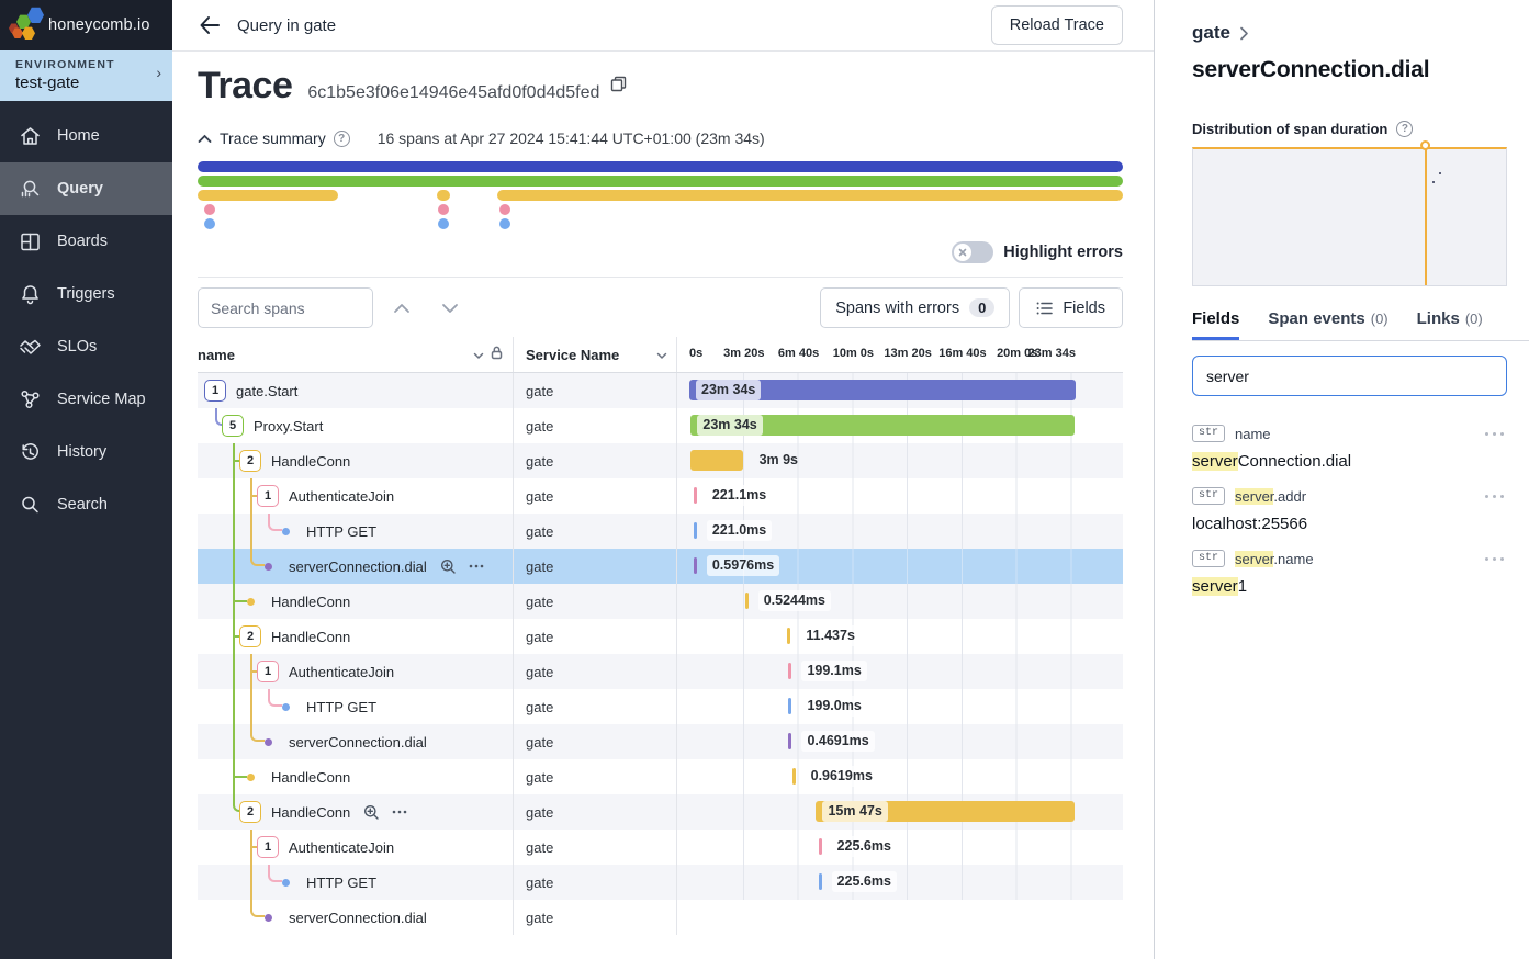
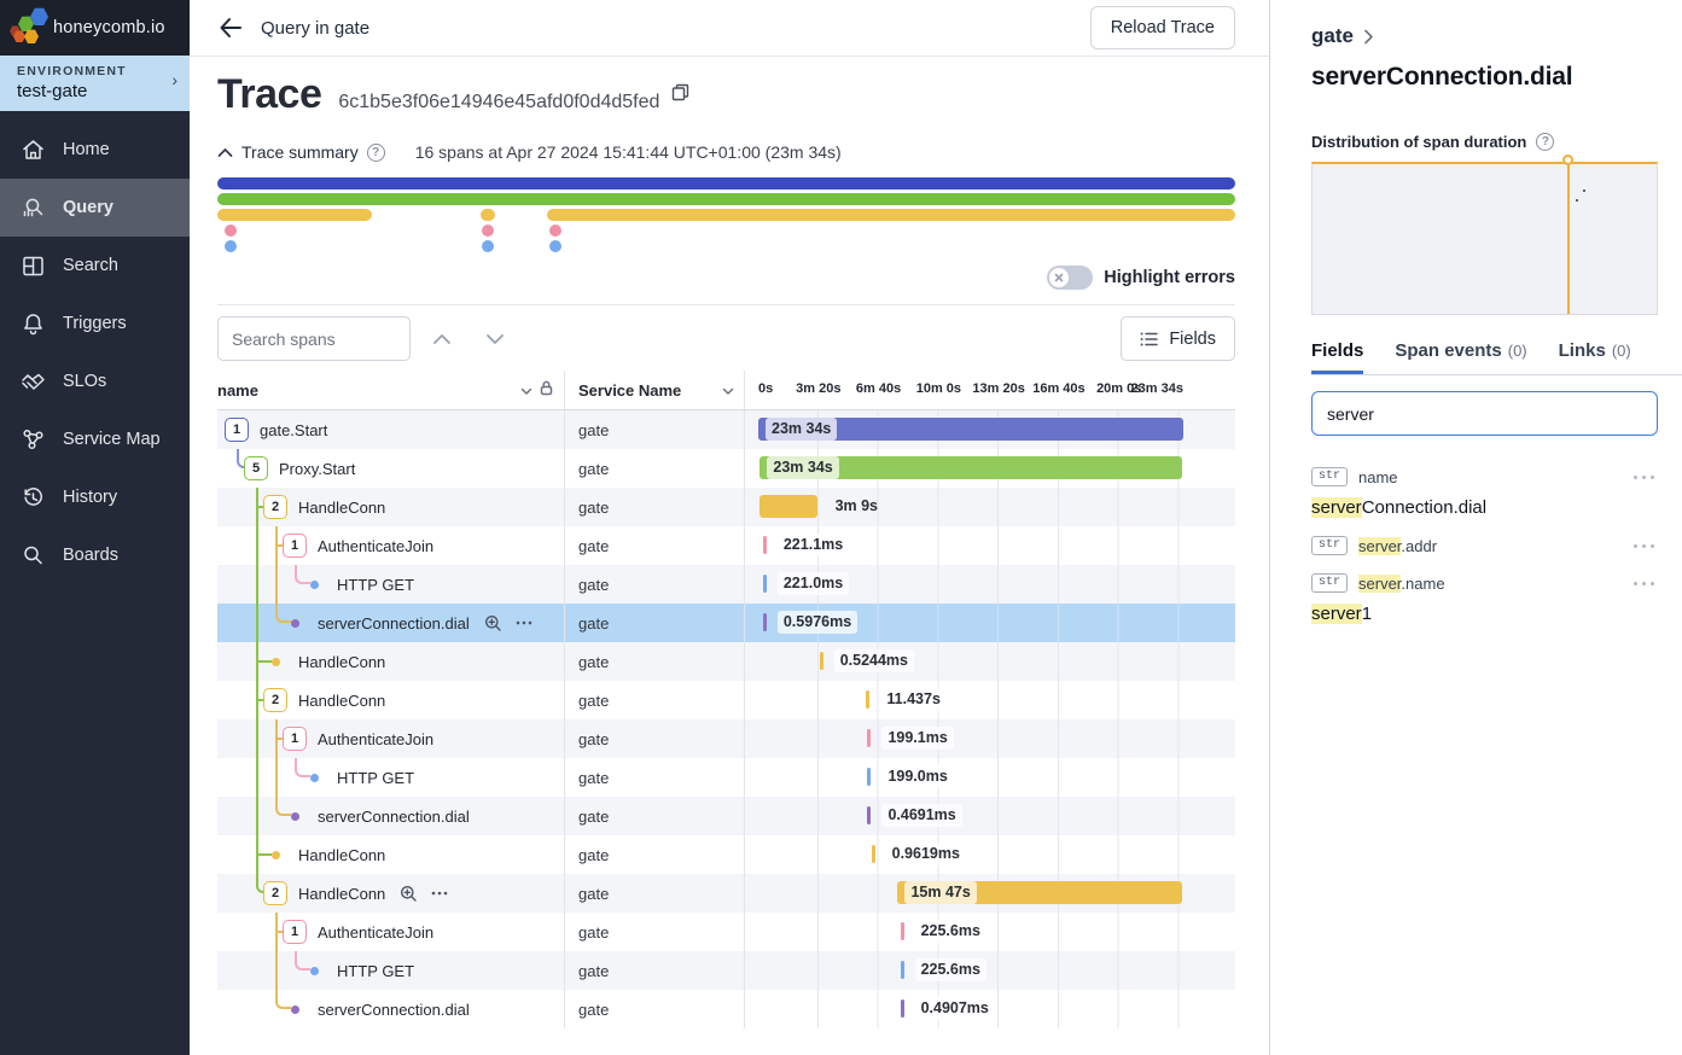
  honeycomb.io
  ENVIRONMENT
  test-gate
  ›
  Home
  Query
- Boards
+ Search
  Triggers
  SLOs
  Service Map
  History
- Search
+ Boards
  Query in gate
  Reload Trace
  Trace
  6c1b5e3f06e14946e45afd0f0d4d5fed
  Trace summary
  ?
  16 spans at Apr 27 2024 15:41:44 UTC+01:00 (23m 34s)
  Highlight errors
  Search spans
- Spans with errors
- 0
  Fields
  name
  Service Name
  0s
  3m 20s
  6m 40s
  10m 0s
  13m 20s
  16m 40s
  20m 0s
  23m 34s
  1
  gate.Start
  gate
  23m 34s
  5
  Proxy.Start
  gate
  23m 34s
  2
  HandleConn
  gate
  3m 9s
  1
  AuthenticateJoin
  gate
  221.1ms
  HTTP GET
  gate
  221.0ms
  serverConnection.dial
  gate
  0.5976ms
  HandleConn
  gate
  0.5244ms
  2
  HandleConn
  gate
  11.437s
  1
  AuthenticateJoin
  gate
  199.1ms
  HTTP GET
  gate
  199.0ms
  serverConnection.dial
  gate
  0.4691ms
  HandleConn
  gate
  0.9619ms
  2
  HandleConn
  gate
  15m 47s
  1
  AuthenticateJoin
  gate
  225.6ms
  HTTP GET
  gate
  225.6ms
  serverConnection.dial
  gate
+ 0.4907ms
  gate
  serverConnection.dial
  Distribution of span duration
  ?
  Fields
  Span events
  (0)
  Links
  (0)
  server
  str
  name
  serverConnection.dial
  str
  server.addr
- localhost:25566
  str
  server.name
  server1
